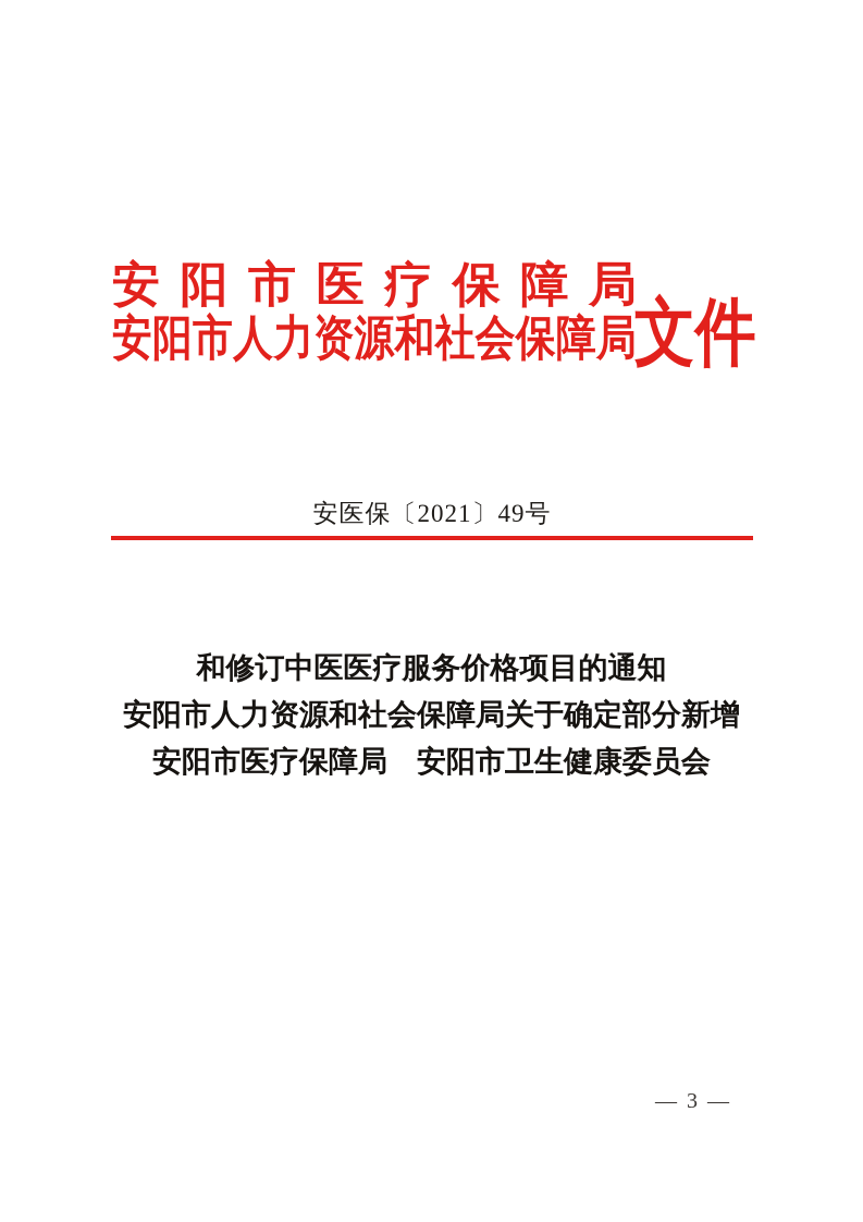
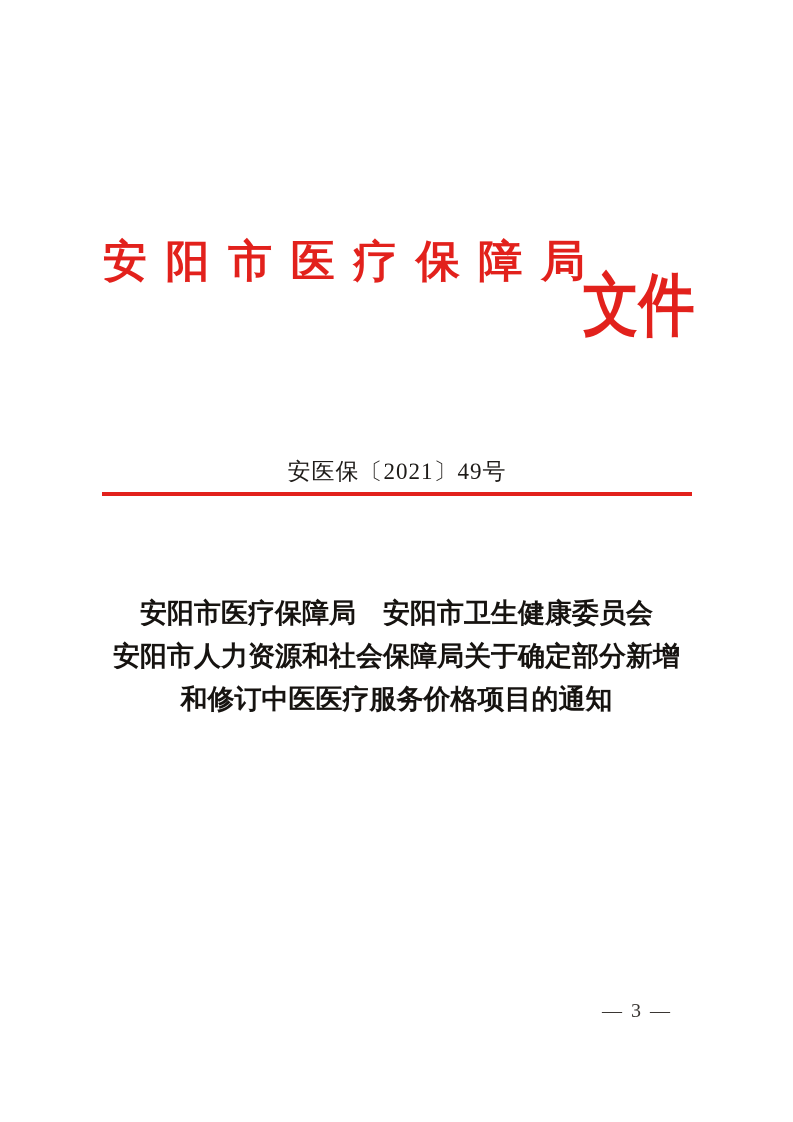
  安阳市医疗保障局
- 安阳市人力资源和社会保障局
  文件
  安医保〔2021〕49号
- 和修订中医医疗服务价格项目的通知
+ 安阳市医疗保障局 安阳市卫生健康委员会
  安阳市人力资源和社会保障局关于确定部分新增
- 安阳市医疗保障局 安阳市卫生健康委员会
+ 和修订中医医疗服务价格项目的通知
  — 3 —
